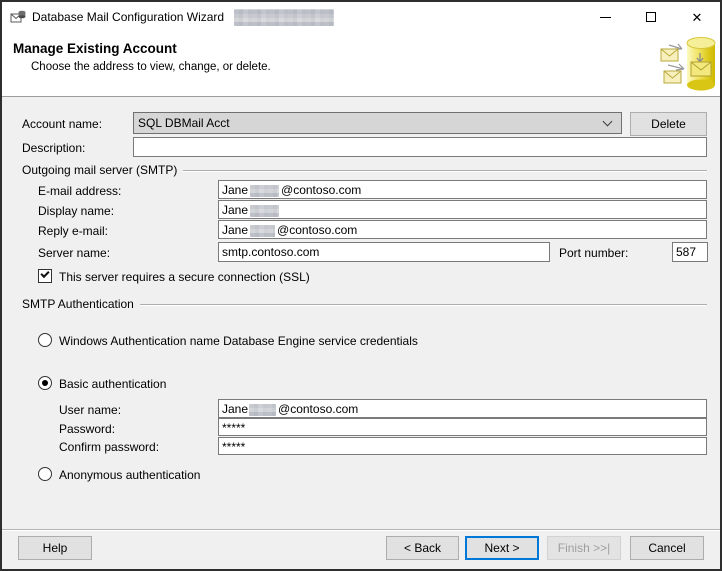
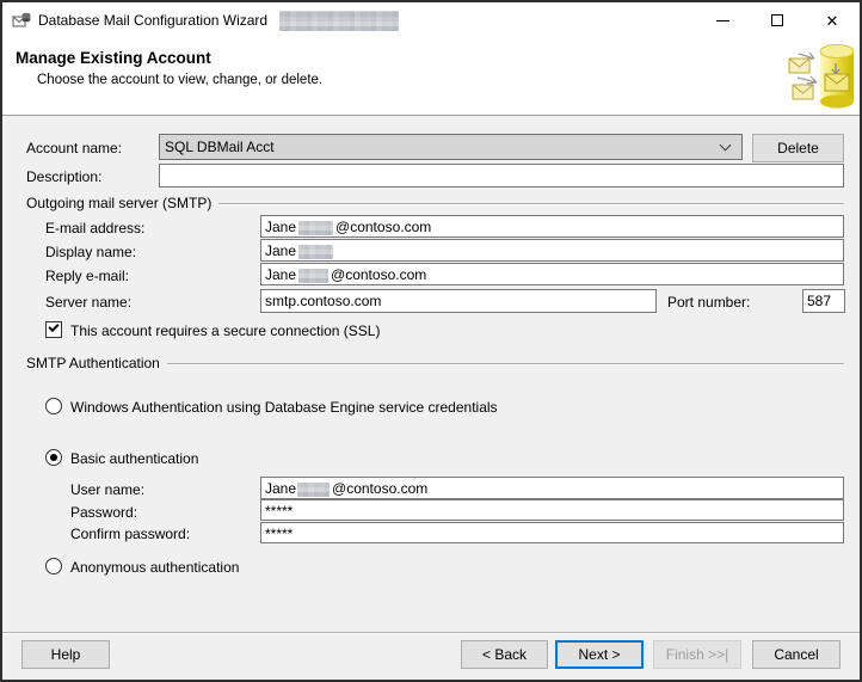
  Database Mail Configuration Wizard
  ✕
  Manage Existing Account
- Choose the address to view, change, or delete.
+ Choose the account to view, change, or delete.
  Account name:
  SQL DBMail Acct
  Delete
  Description:
  Outgoing mail server (SMTP)
  E-mail address:
  Jane @contoso.com
  Display name:
  Jane
  Reply e-mail:
  Jane @contoso.com
  Server name:
  smtp.contoso.com
  Port number:
  587
- This server requires a secure connection (SSL)
+ This account requires a secure connection (SSL)
  SMTP Authentication
- Windows Authentication name Database Engine service credentials
+ Windows Authentication using Database Engine service credentials
  Basic authentication
  User name:
  Jane @contoso.com
  Password:
  *****
  Confirm password:
  *****
  Anonymous authentication
  Help
  < Back
  Next >
  Finish >>|
  Cancel
